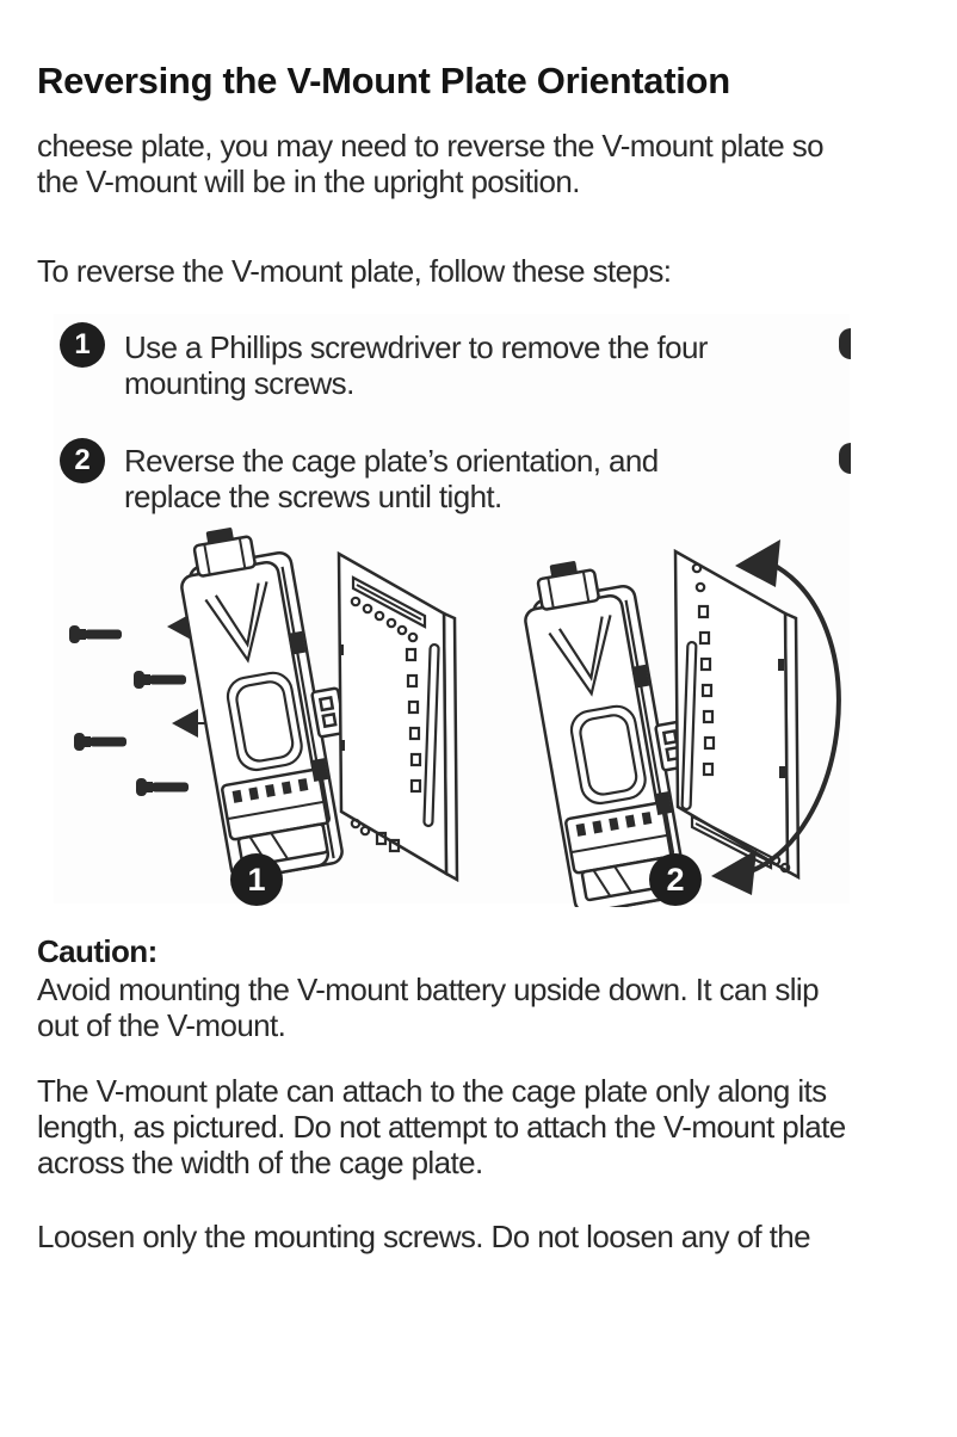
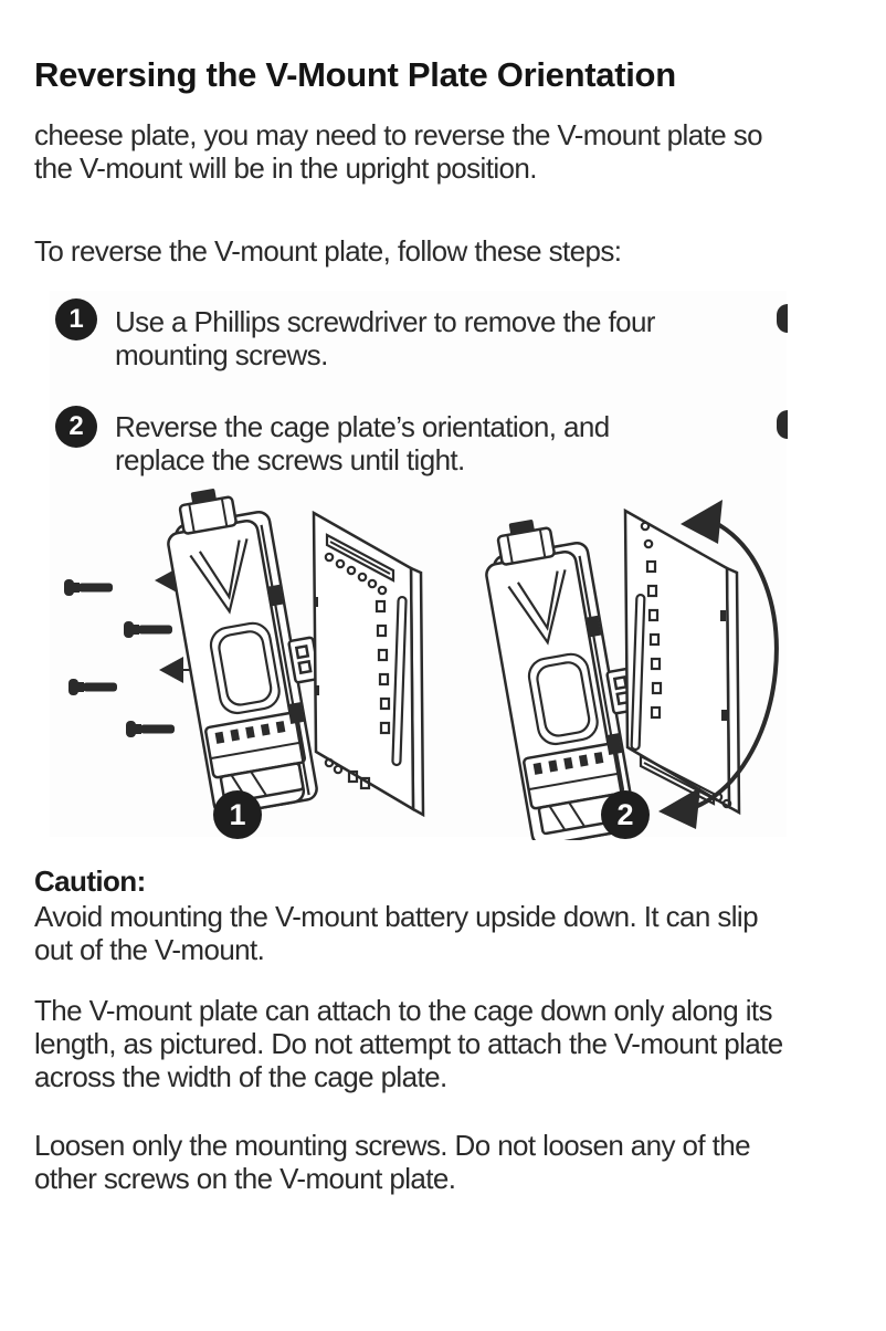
  Reversing the V-Mount Plate Orientation
  cheese plate, you may need to reverse the V-mount plate so
  the V-mount will be in the upright position.
  To reverse the V-mount plate, follow these steps:
  1
  Use a Phillips screwdriver to remove the four
  mounting screws.
  2
  Reverse the cage plate’s orientation, and
  replace the screws until tight.
  1
  2
  Caution:
  Avoid mounting the V-mount battery upside down. It can slip
  out of the V-mount.
- The V-mount plate can attach to the cage plate only along its
+ The V-mount plate can attach to the cage down only along its
  length, as pictured. Do not attempt to attach the V-mount plate
  across the width of the cage plate.
  Loosen only the mounting screws. Do not loosen any of the
+ other screws on the V-mount plate.
